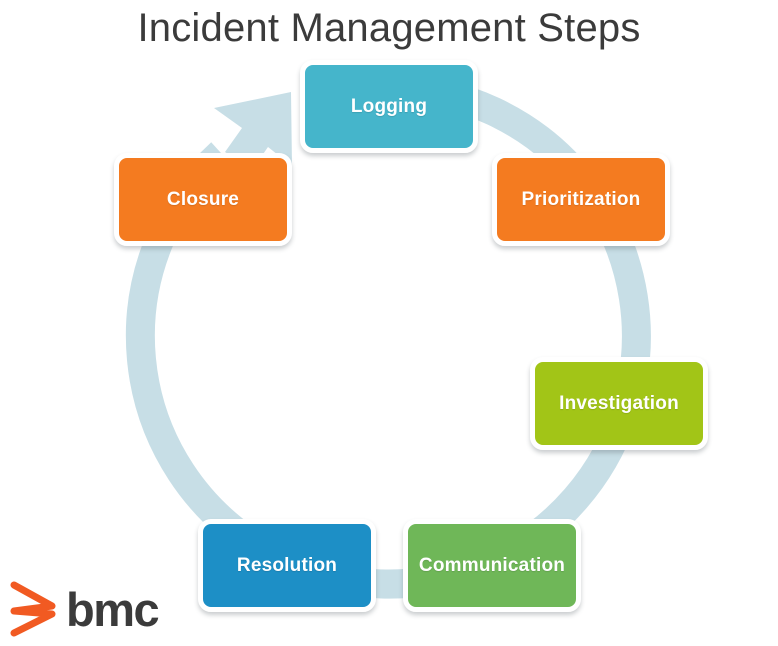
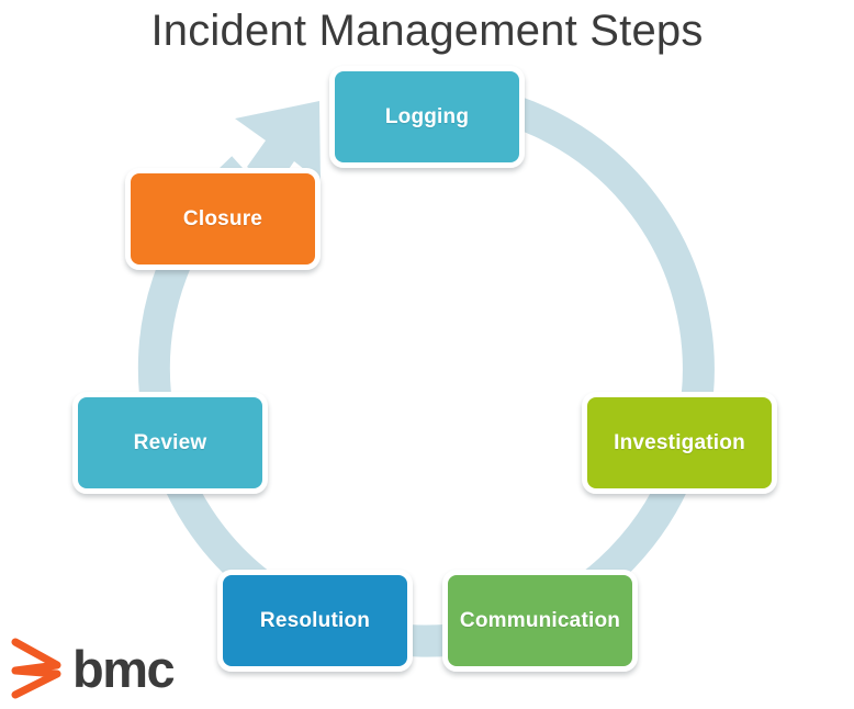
  Incident Management Steps
  Logging
- Prioritization
  Investigation
  Communication
  Resolution
+ Review
  Closure
  bmc
